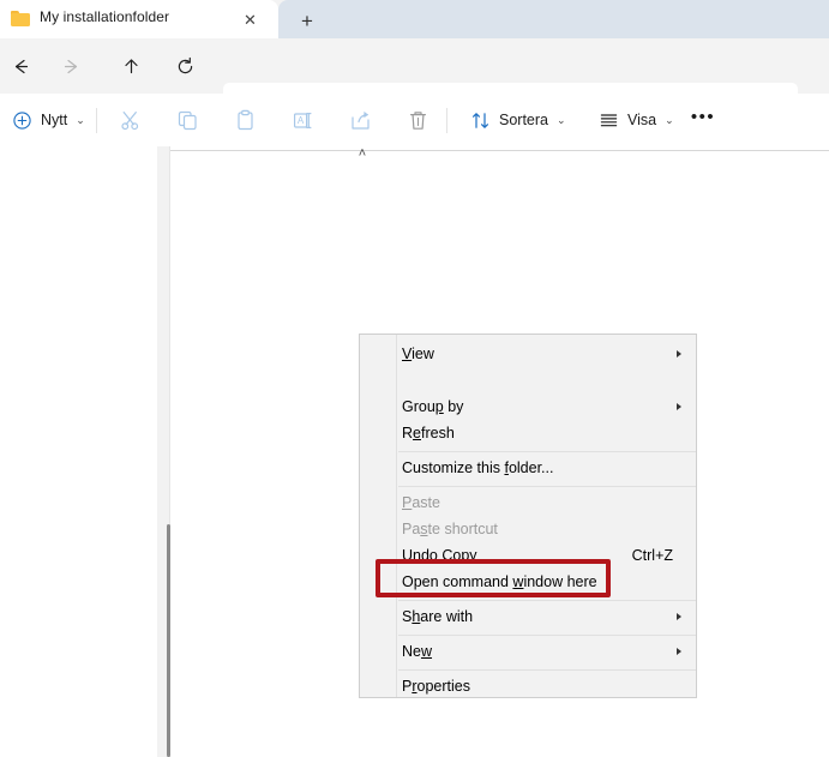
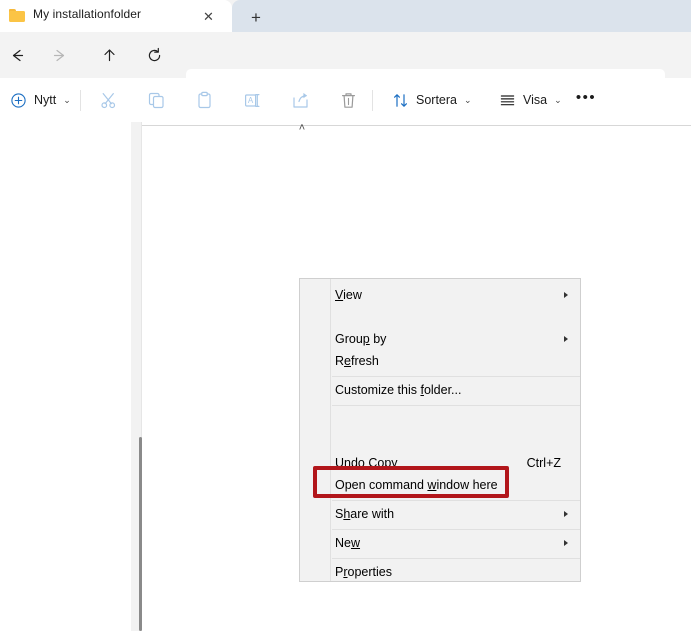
  My installationfolder
  ✕
  +
  Nytt
  ⌄
  A
  Sortera
  ⌄
  Visa
  ⌄
  •••
  ˄
  View
  Group by
  Refresh
  Customize this folder...
- Paste
- Paste shortcut
  Undo Copy
  Ctrl+Z
  Open command window here
  Share with
  New
  Properties
